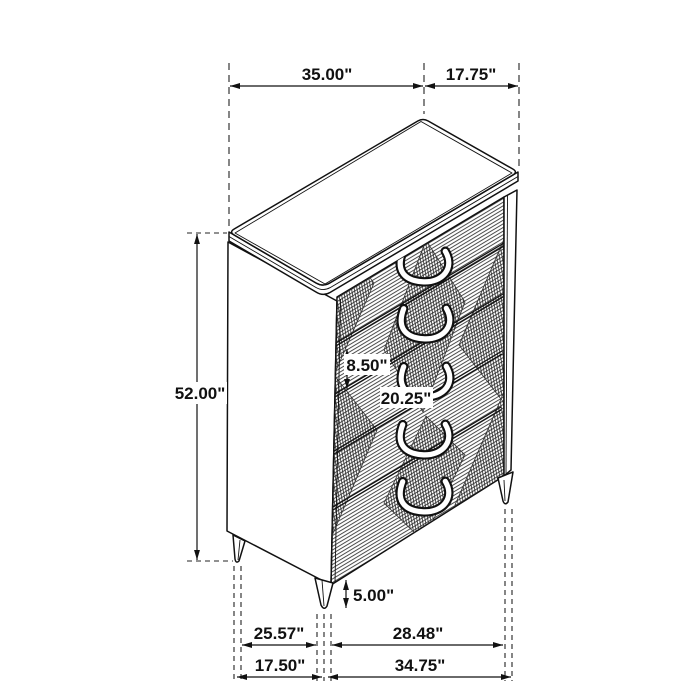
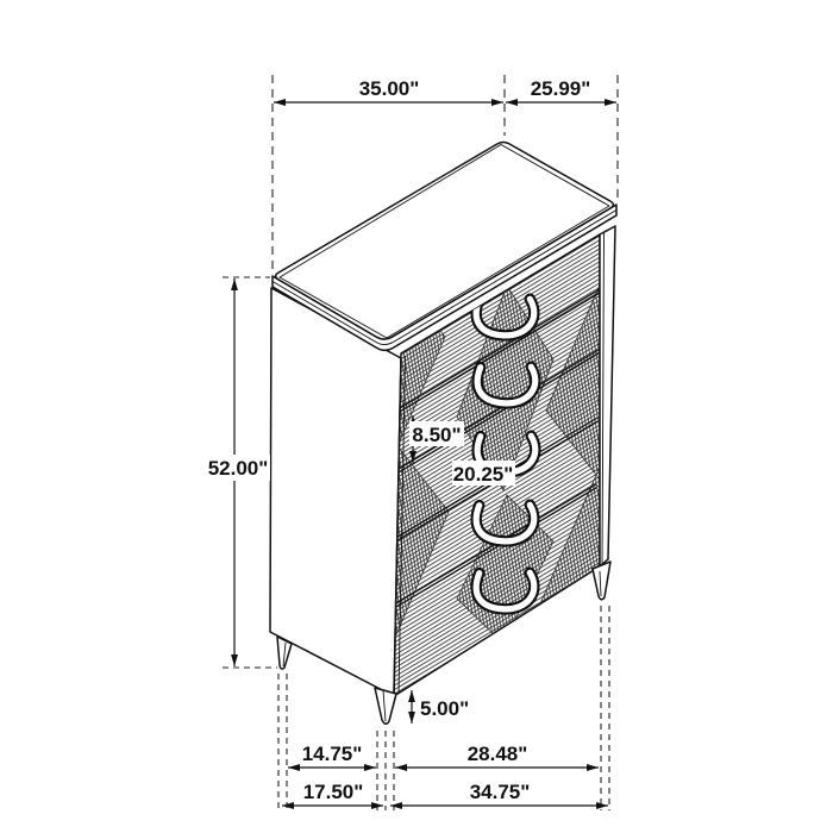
  35.00"
- 17.75"
+ 25.99"
  52.00"
  8.50"
  20.25"
  5.00"
- 25.57"
+ 14.75"
  28.48"
  17.50"
  34.75"
